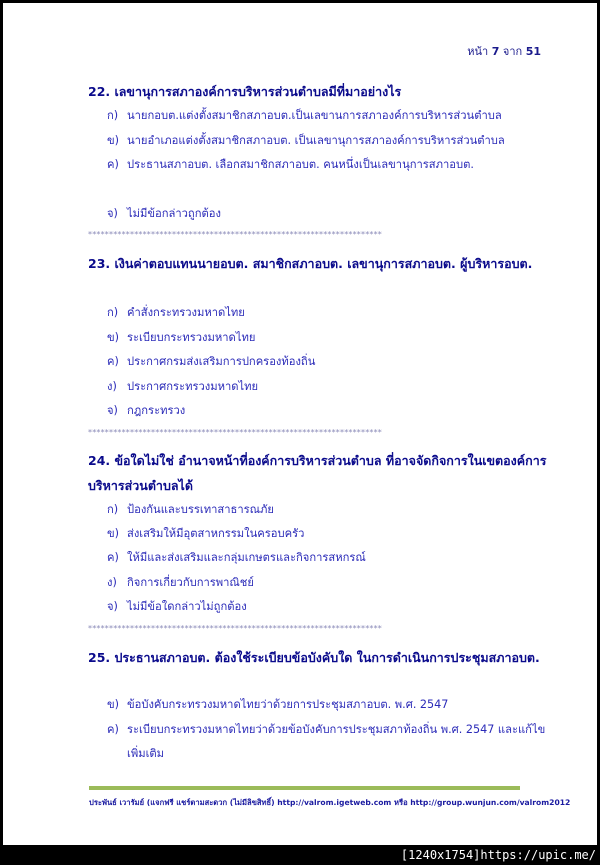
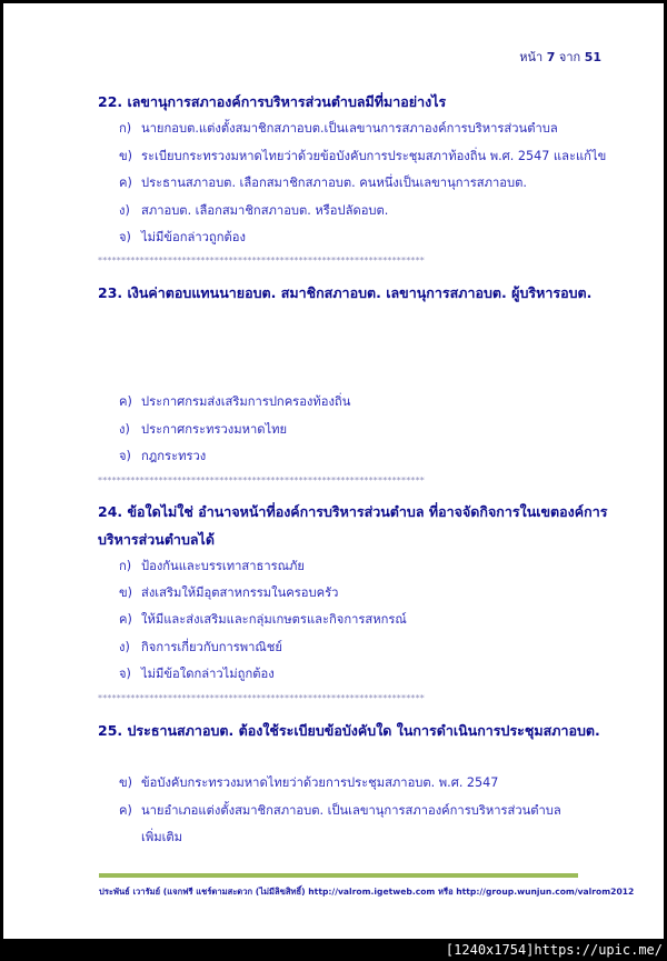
  หน้า 7 จาก 51
  22. เลขานุการสภาองค์การบริหารส่วนตำบลมีที่มาอย่างไร
  ก) นายกอบต.แต่งตั้งสมาชิกสภาอบต.เป็นเลขานการสภาองค์การบริหารส่วนตำบล
- ข) นายอำเภอแต่งตั้งสมาชิกสภาอบต. เป็นเลขานุการสภาองค์การบริหารส่วนตำบล
+ ข) ระเบียบกระทรวงมหาดไทยว่าด้วยข้อบังคับการประชุมสภาท้องถิ่น พ.ศ. 2547 และแก้ไข
  ค) ประธานสภาอบต. เลือกสมาชิกสภาอบต. คนหนึ่งเป็นเลขานุการสภาอบต.
+ ง) สภาอบต. เลือกสมาชิกสภาอบต. หรือปลัดอบต.
  จ) ไม่มีข้อกล่าวถูกต้อง
  **********************************************************************
  23. เงินค่าตอบแทนนายอบต. สมาชิกสภาอบต. เลขานุการสภาอบต. ผู้บริหารอบต.
- ก) คำสั่งกระทรวงมหาดไทย
- ข) ระเบียบกระทรวงมหาดไทย
  ค) ประกาศกรมส่งเสริมการปกครองท้องถิ่น
  ง) ประกาศกระทรวงมหาดไทย
  จ) กฎกระทรวง
  **********************************************************************
  24. ข้อใดไม่ใช่ อำนาจหน้าที่องค์การบริหารส่วนตำบล ที่อาจจัดกิจการในเขตองค์การ
  บริหารส่วนตำบลได้
  ก) ป้องกันและบรรเทาสาธารณภัย
  ข) ส่งเสริมให้มีอุตสาหกรรมในครอบครัว
  ค) ให้มีและส่งเสริมและกลุ่มเกษตรและกิจการสหกรณ์
  ง) กิจการเกี่ยวกับการพาณิชย์
  จ) ไม่มีข้อใดกล่าวไม่ถูกต้อง
  **********************************************************************
  25. ประธานสภาอบต. ต้องใช้ระเบียบข้อบังคับใด ในการดำเนินการประชุมสภาอบต.
  ข) ข้อบังคับกระทรวงมหาดไทยว่าด้วยการประชุมสภาอบต. พ.ศ. 2547
- ค) ระเบียบกระทรวงมหาดไทยว่าด้วยข้อบังคับการประชุมสภาท้องถิ่น พ.ศ. 2547 และแก้ไข
+ ค) นายอำเภอแต่งตั้งสมาชิกสภาอบต. เป็นเลขานุการสภาองค์การบริหารส่วนตำบล
  เพิ่มเติม
  ประพันธ์ เวารัมย์ (แจกฟรี แชร์ตามสะดวก (ไม่มีลิขสิทธิ์) http://valrom.igetweb.com หรือ http://group.wunjun.com/valrom2012
  [1240x1754]https://upic.me/
